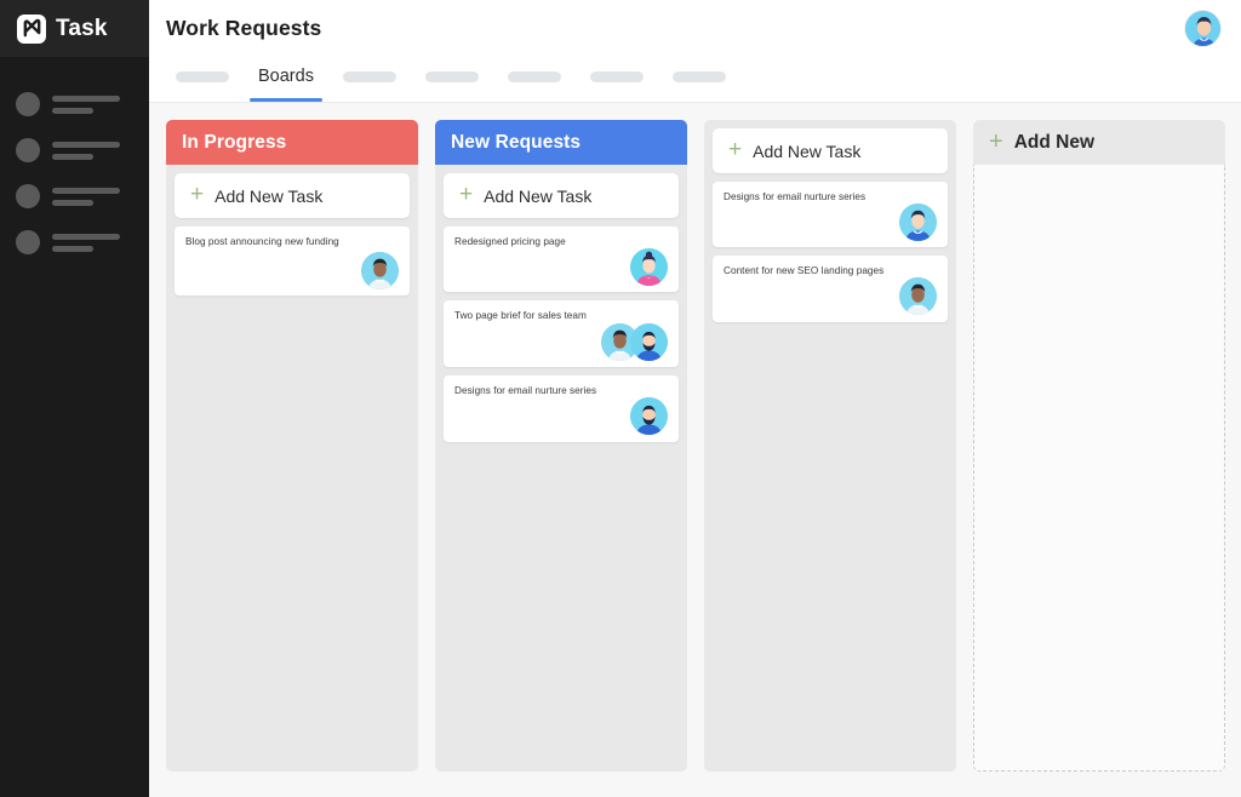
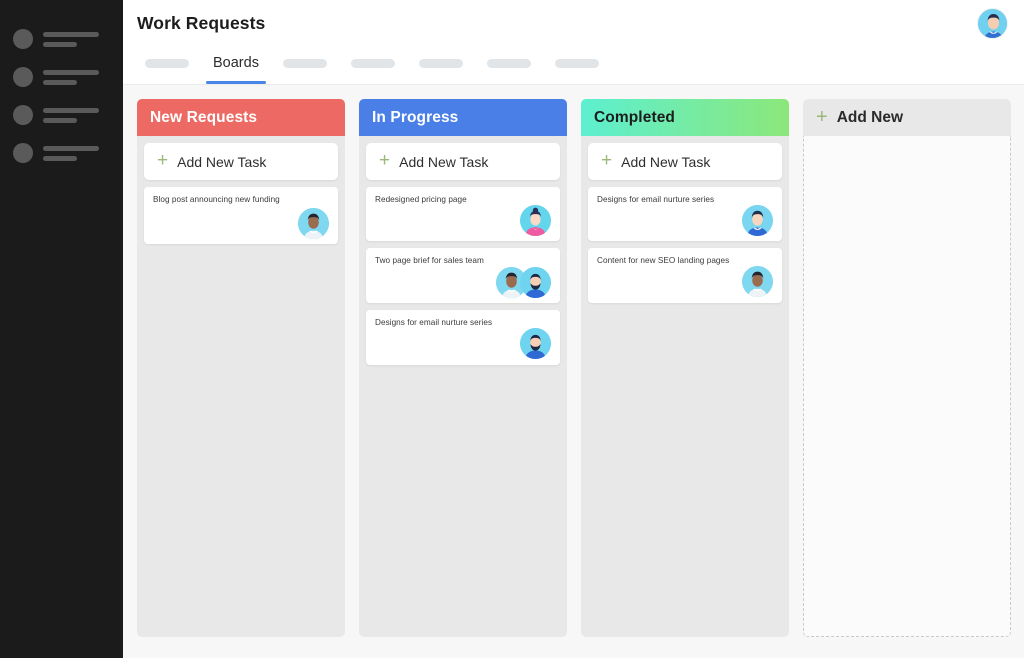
- Task
  Work Requests
  Boards
- In Progress
+ New Requests
  +
  Add New Task
  Blog post announcing new funding
- New Requests
+ In Progress
  +
  Add New Task
  Redesigned pricing page
  Two page brief for sales team
  Designs for email nurture series
+ Completed
  +
  Add New Task
  Designs for email nurture series
  Content for new SEO landing pages
  +
  Add New
